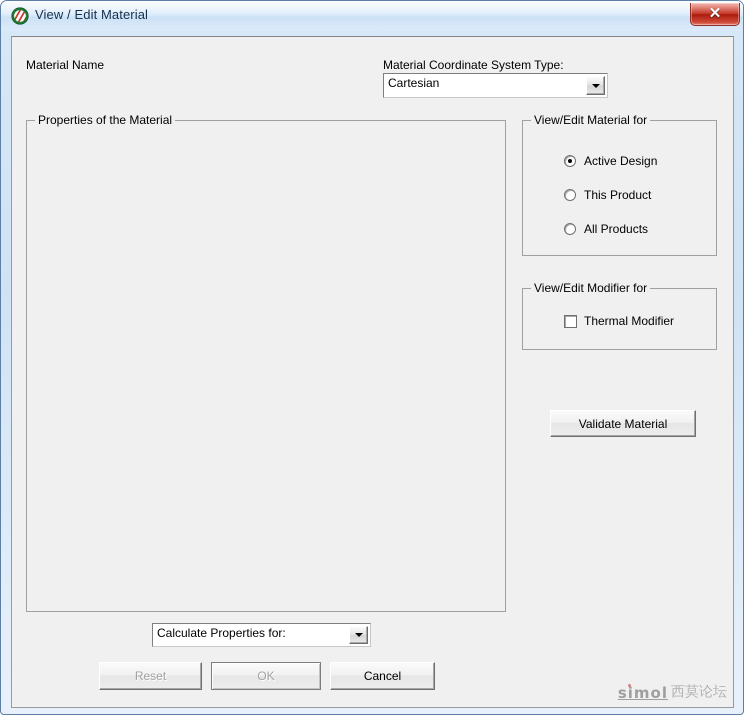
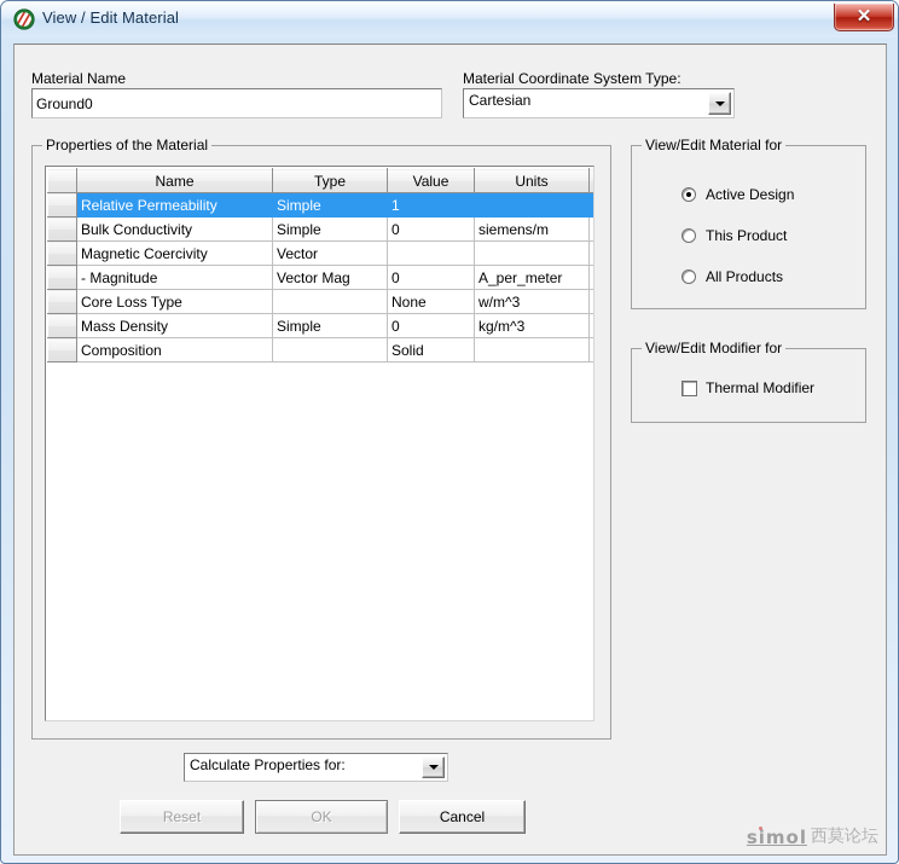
  View / Edit Material
  ✕
  Material Name
+ Ground0
  Material Coordinate System Type:
  Cartesian
  Properties of the Material
+ 	Name	Type	Value	Units
+ 	Relative Permeability	Simple	1
+ 	Bulk Conductivity	Simple	0	siemens/m
+ 	Magnetic Coercivity	Vector
+ 	- Magnitude	Vector Mag	0	A_per_meter
+ 	Core Loss Type		None	w/m^3
+ 	Mass Density	Simple	0	kg/m^3
+ 	Composition		Solid
  View/Edit Material for
  Active Design
  This Product
  All Products
  View/Edit Modifier for
  Thermal Modifier
- Validate Material
  Calculate Properties for:
  Reset
  OK
  Cancel
  simol
  西莫论坛
